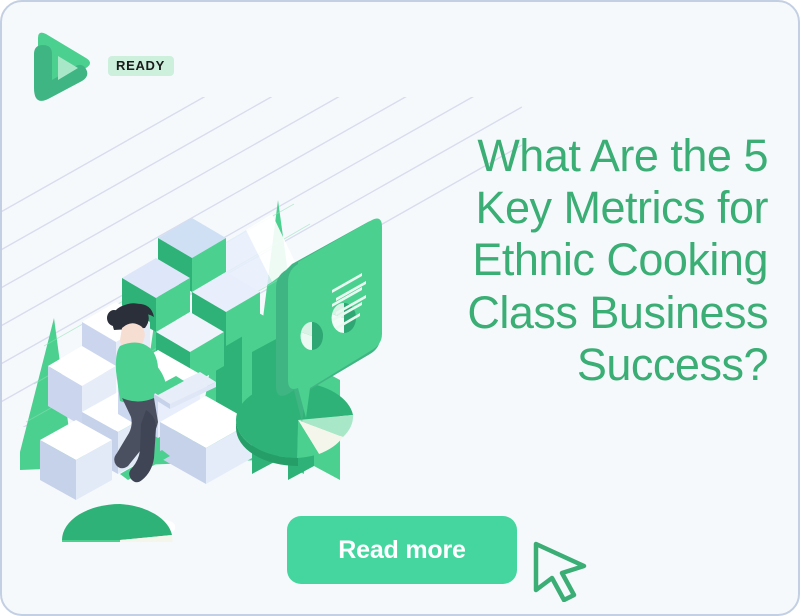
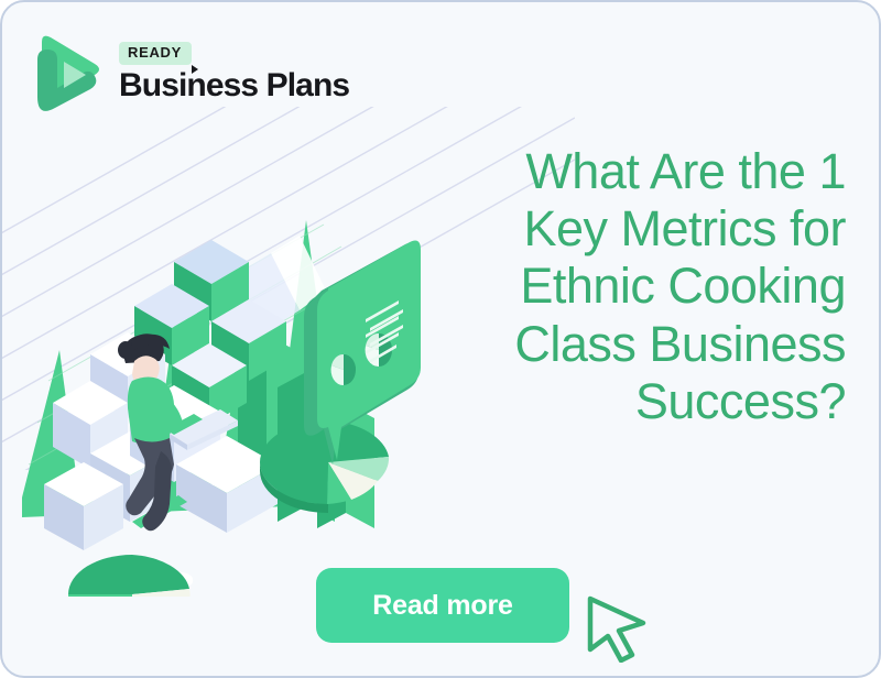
  READY
+ Business Plans
- What Are the 5
+ What Are the 1
  Key Metrics for
  Ethnic Cooking
  Class Business
  Success?
  Read more
